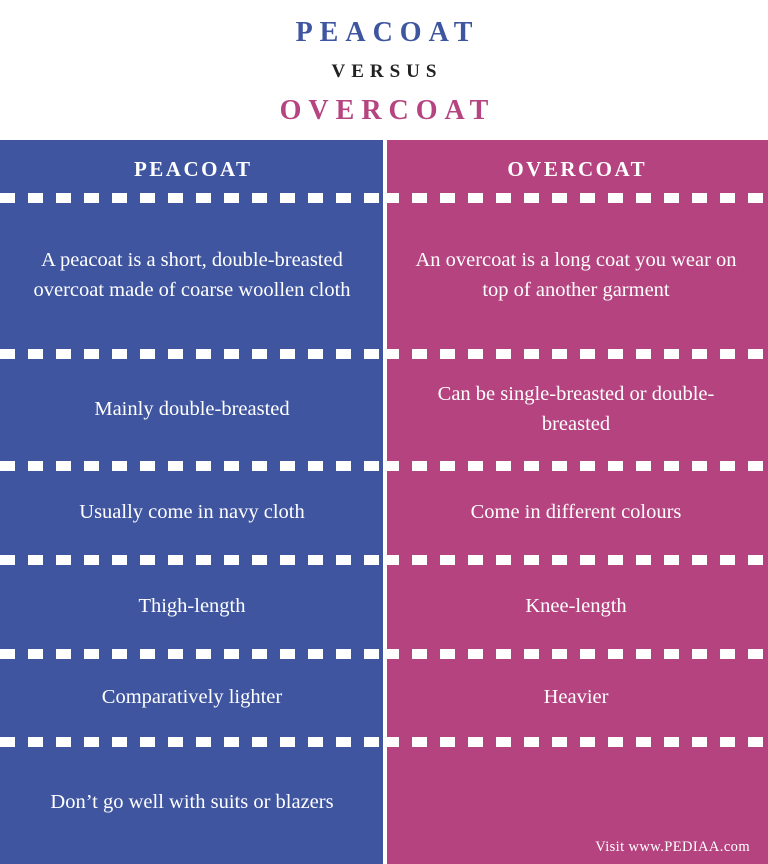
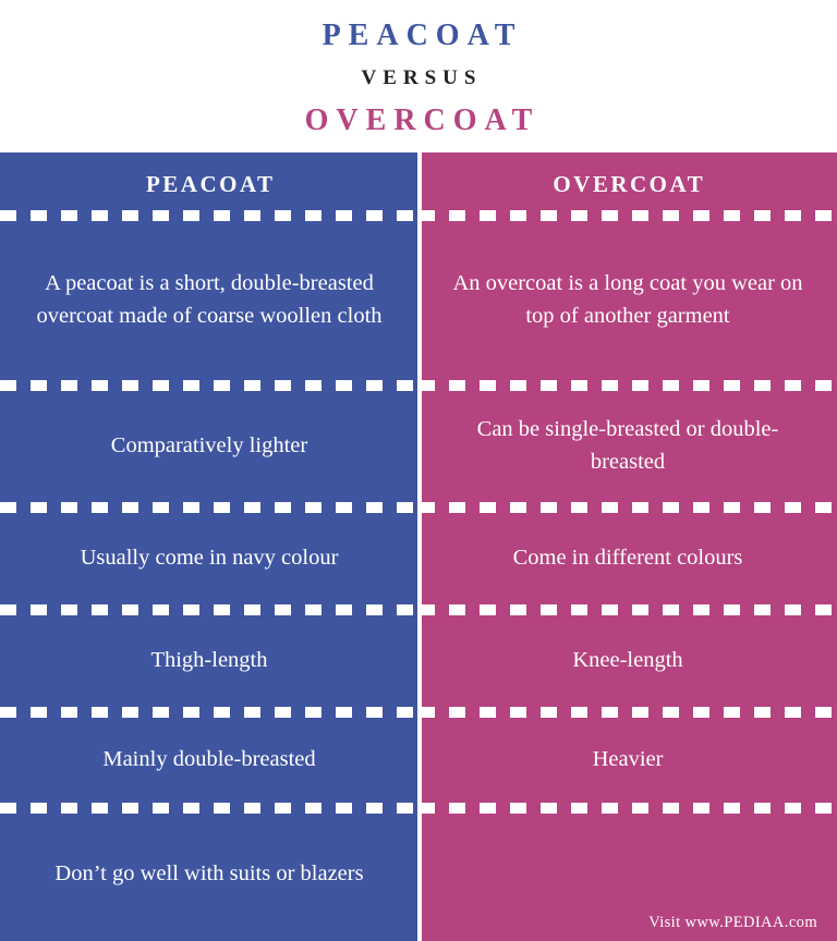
  PEACOAT
  VERSUS
  OVERCOAT
  PEACOAT
  A peacoat is a short, double-breasted overcoat made of coarse woollen cloth
- Mainly double-breasted
+ Comparatively lighter
- Usually come in navy cloth
+ Usually come in navy colour
  Thigh-length
- Comparatively lighter
+ Mainly double-breasted
  Don’t go well with suits or blazers
  OVERCOAT
  An overcoat is a long coat you wear on top of another garment
  Can be single-breasted or double-breasted
  Come in different colours
  Knee-length
  Heavier
  Visit www.PEDIAA.com
